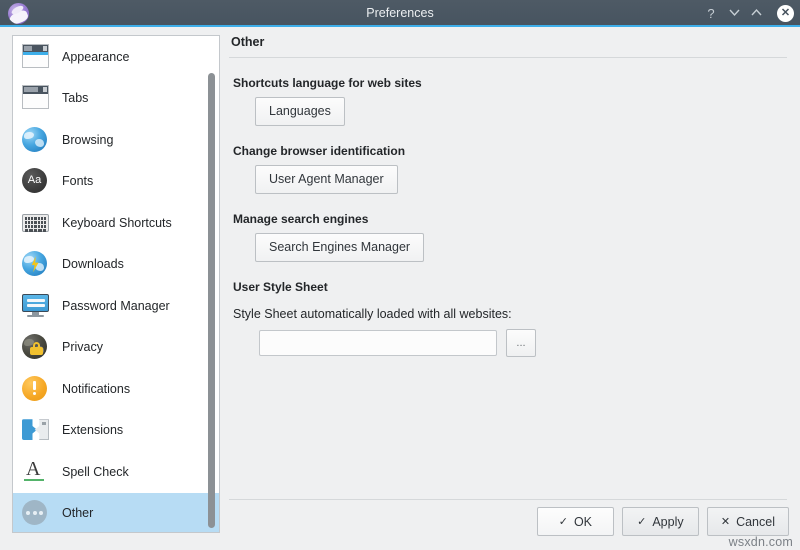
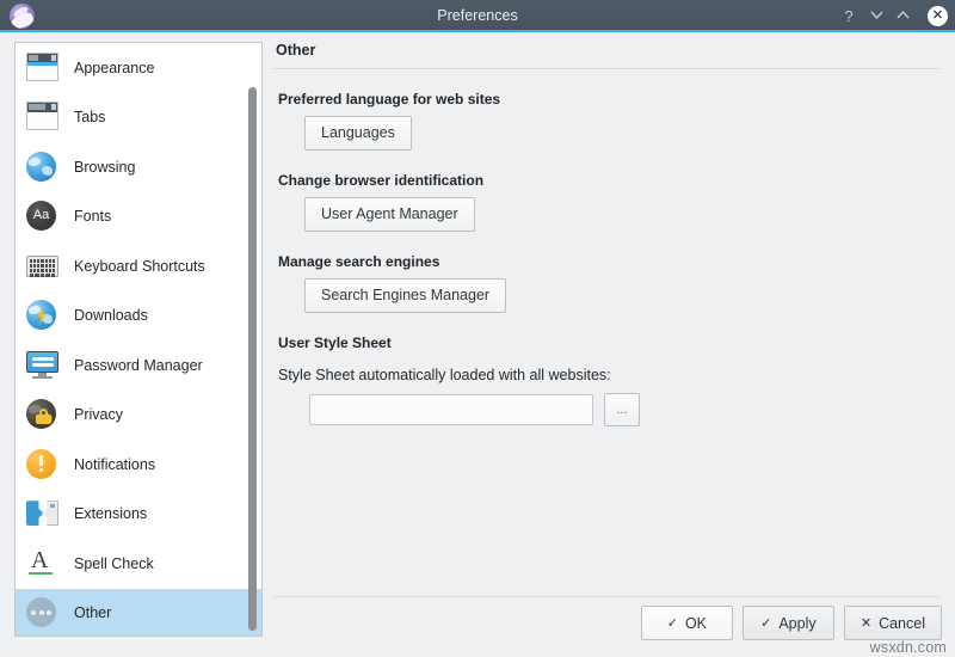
  Preferences
  ?
  ✕
  Appearance
  Tabs
  Browsing
  Aa
  Fonts
  Keyboard Shortcuts
  Downloads
  Password Manager
  Privacy
  Notifications
  Extensions
  A
  Spell Check
  Other
  Other
- Shortcuts language for web sites
+ Preferred language for web sites
  Languages
  Change browser identification
  User Agent Manager
  Manage search engines
  Search Engines Manager
  User Style Sheet
  Style Sheet automatically loaded with all websites:
  ...
  ✓
  OK
  ✓
  Apply
  ✕
  Cancel
  wsxdn.com
